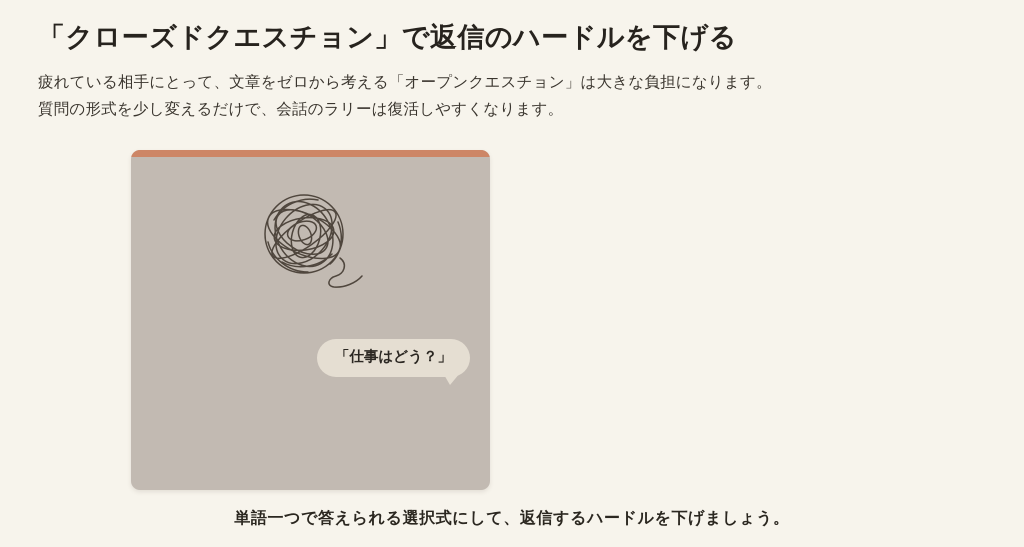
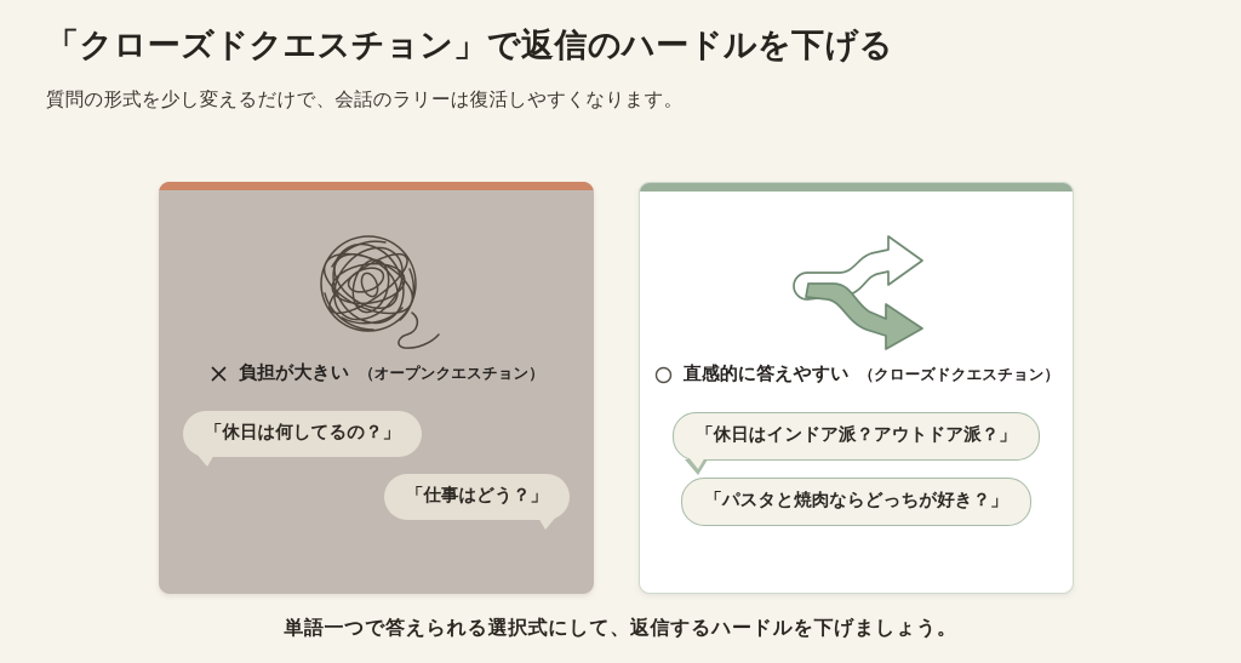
  「クローズドクエスチョン」で返信のハードルを下げる
- 疲れている相手にとって、文章をゼロから考える「オープンクエスチョン」は大きな負担になります。
  質問の形式を少し変えるだけで、会話のラリーは復活しやすくなります。
+ 負担が大きい
+ （オープンクエスチョン）
+ 「休日は何してるの？」
  「仕事はどう？」
+ 直感的に答えやすい
+ （クローズドクエスチョン）
+ 「休日はインドア派？アウトドア派？」
+ 「パスタと焼肉ならどっちが好き？」
  単語一つで答えられる選択式にして、返信するハードルを下げましょう。
